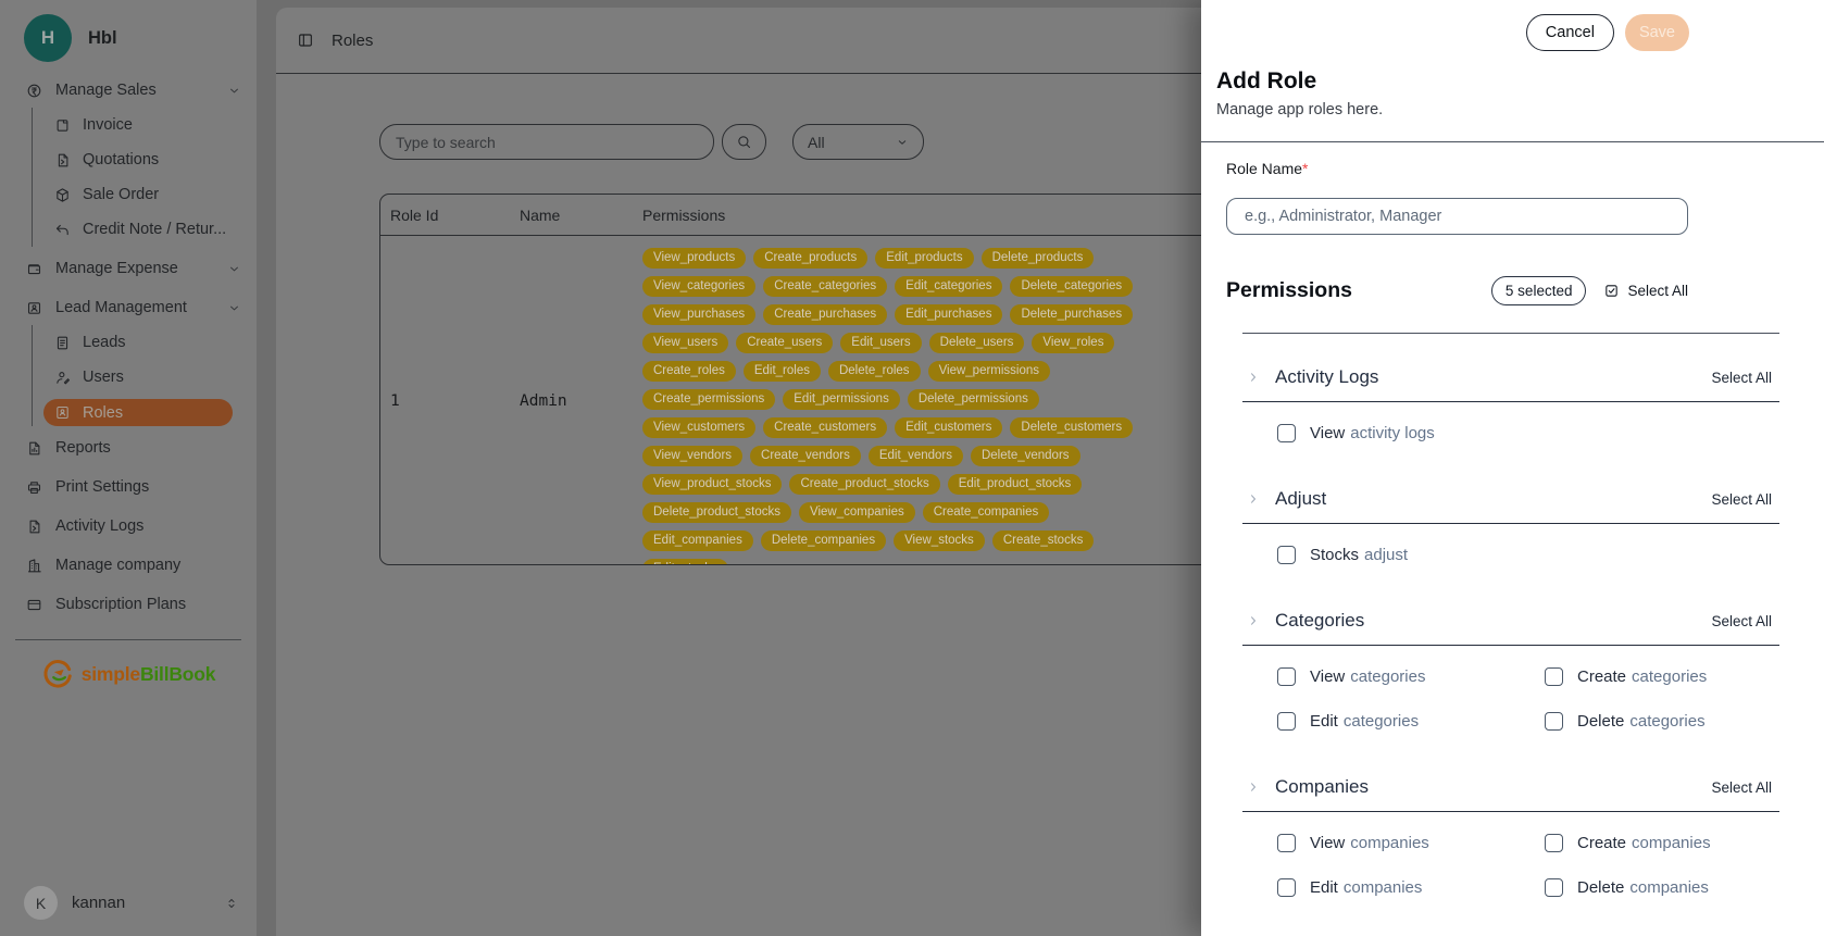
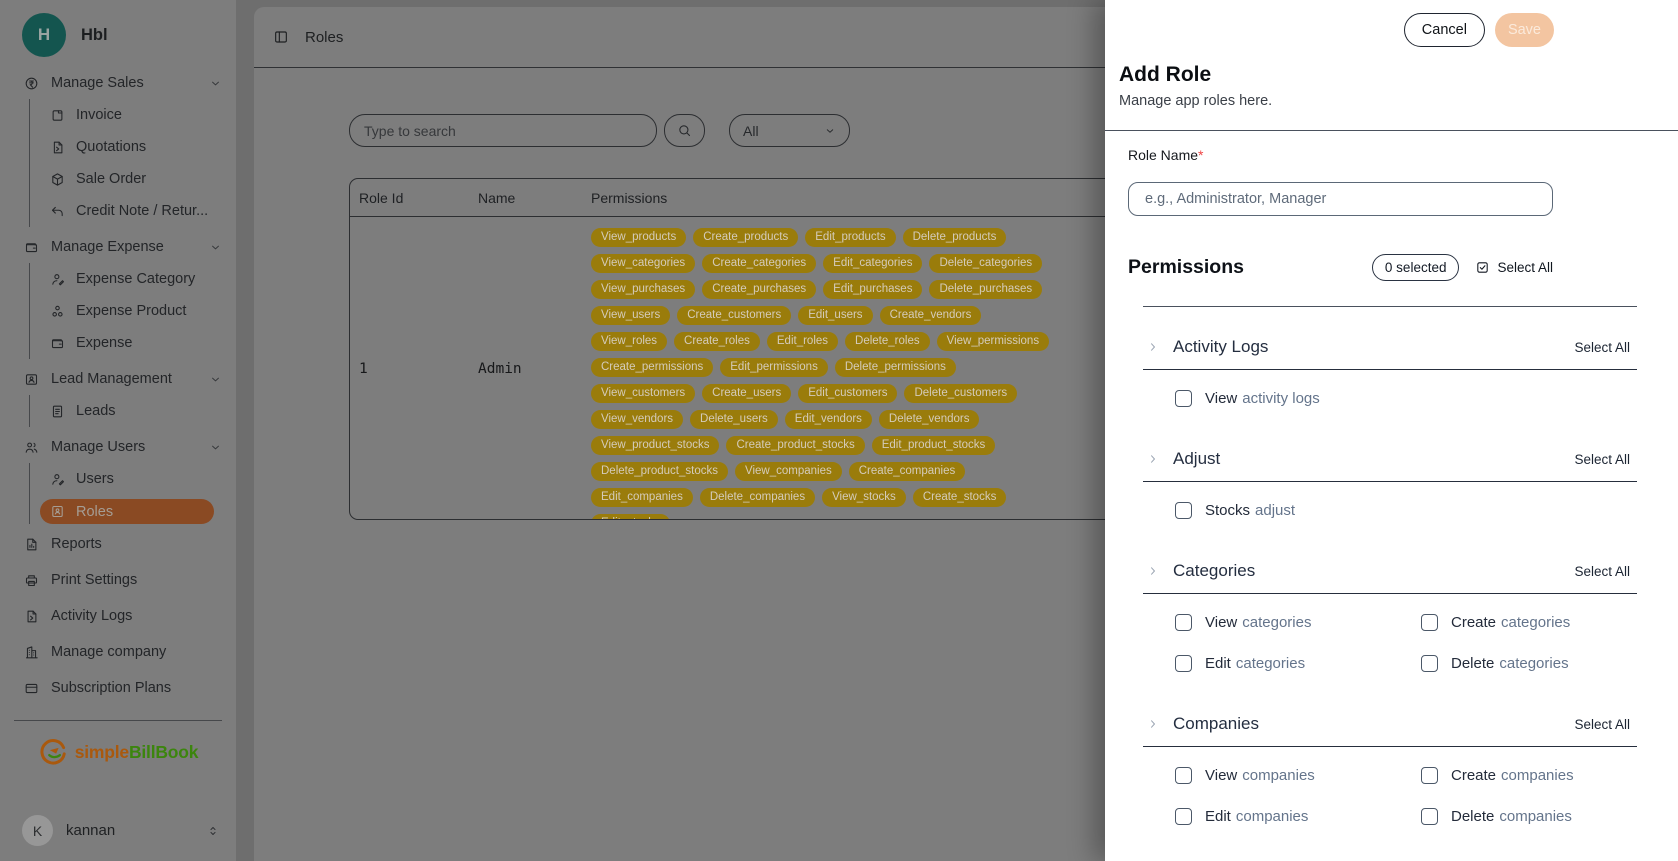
  H
  Hbl
  Manage Sales
  Invoice
  Quotations
  Sale Order
  Credit Note / Retur...
  Manage Expense
+ Expense Category
+ Expense Product
+ Expense
  Lead Management
  Leads
+ Manage Users
  Users
  Roles
  Reports
  Print Settings
  Activity Logs
  Manage company
  Subscription Plans
  simpleBillBook
  K
  kannan
  Roles
  Type to search
  All
  Role Id
  Name
  Permissions
  1
  Admin
  View_products
  Create_products
  Edit_products
  Delete_products
  View_categories
  Create_categories
  Edit_categories
  Delete_categories
  View_purchases
  Create_purchases
  Edit_purchases
  Delete_purchases
  View_users
- Create_users
+ Create_customers
  Edit_users
- Delete_users
+ Create_vendors
  View_roles
  Create_roles
  Edit_roles
  Delete_roles
  View_permissions
  Create_permissions
  Edit_permissions
  Delete_permissions
  View_customers
- Create_customers
+ Create_users
  Edit_customers
  Delete_customers
  View_vendors
- Create_vendors
+ Delete_users
  Edit_vendors
  Delete_vendors
  View_product_stocks
  Create_product_stocks
  Edit_product_stocks
  Delete_product_stocks
  View_companies
  Create_companies
  Edit_companies
  Delete_companies
  View_stocks
  Create_stocks
  Cancel
  Save
  Add Role
  Manage app roles here.
  Role Name*
  e.g., Administrator, Manager
  Permissions
- 5 selected
+ 0 selected
  Select All
  Activity Logs
  Select All
  View
  activity logs
  Adjust
  Select All
  Stocks
  adjust
  Categories
  Select All
  View
  categories
  Create
  categories
  Edit
  categories
  Delete
  categories
  Companies
  Select All
  View
  companies
  Create
  companies
  Edit
  companies
  Delete
  companies
